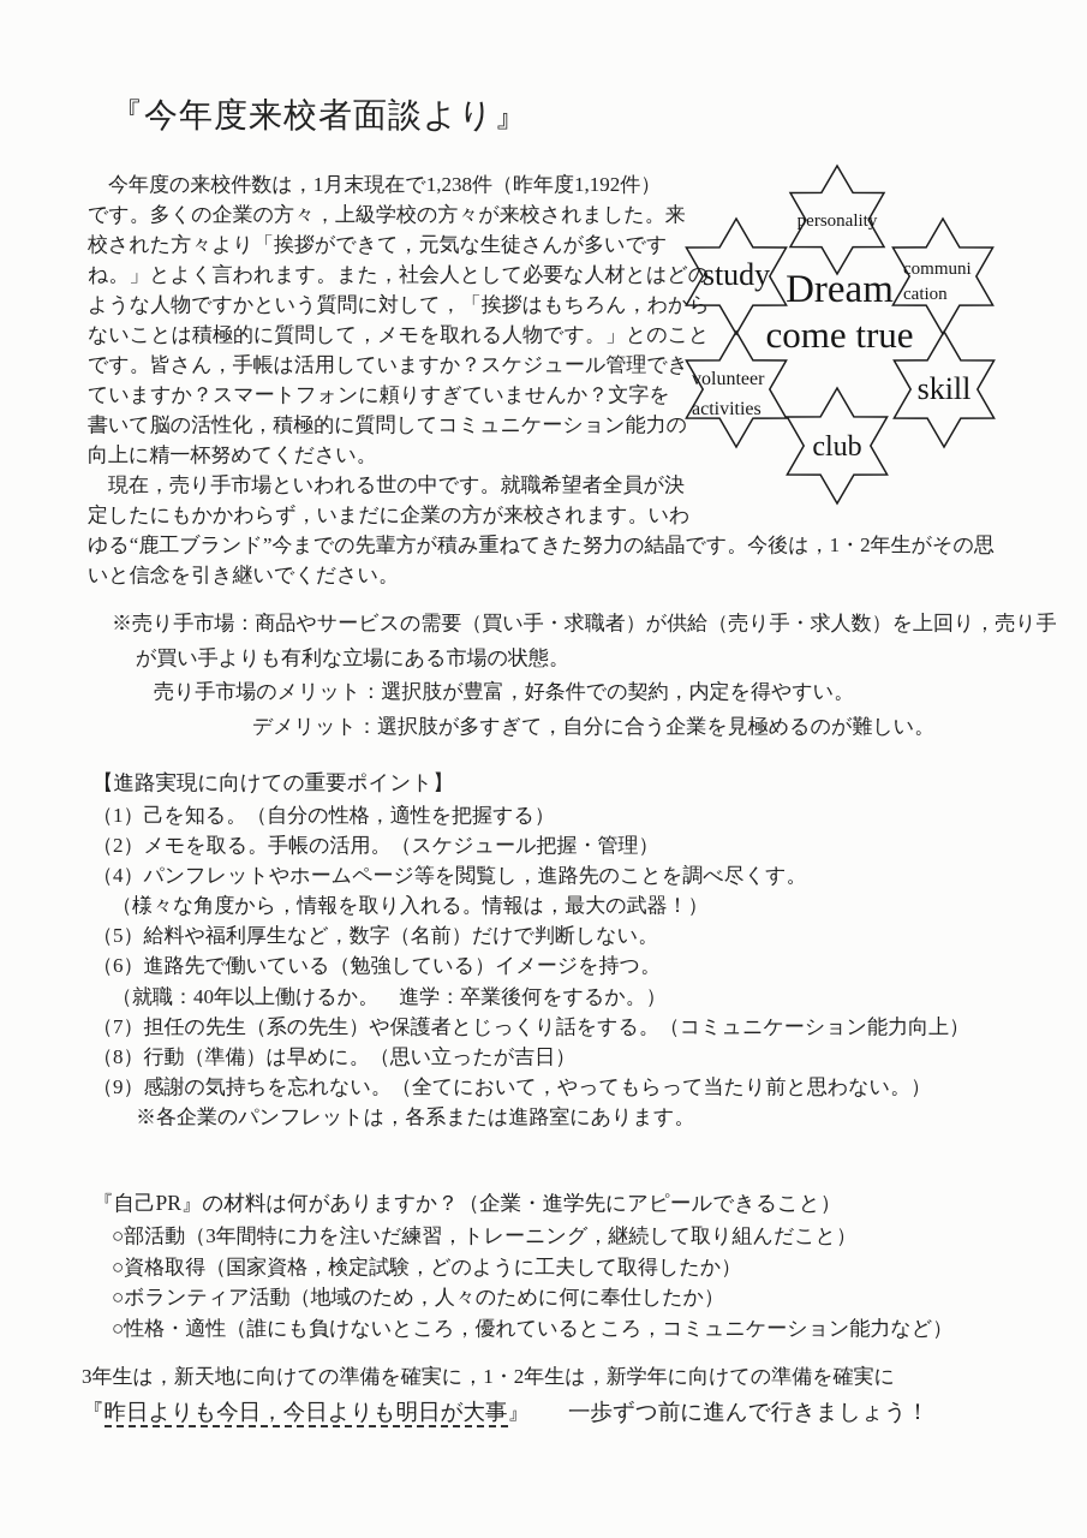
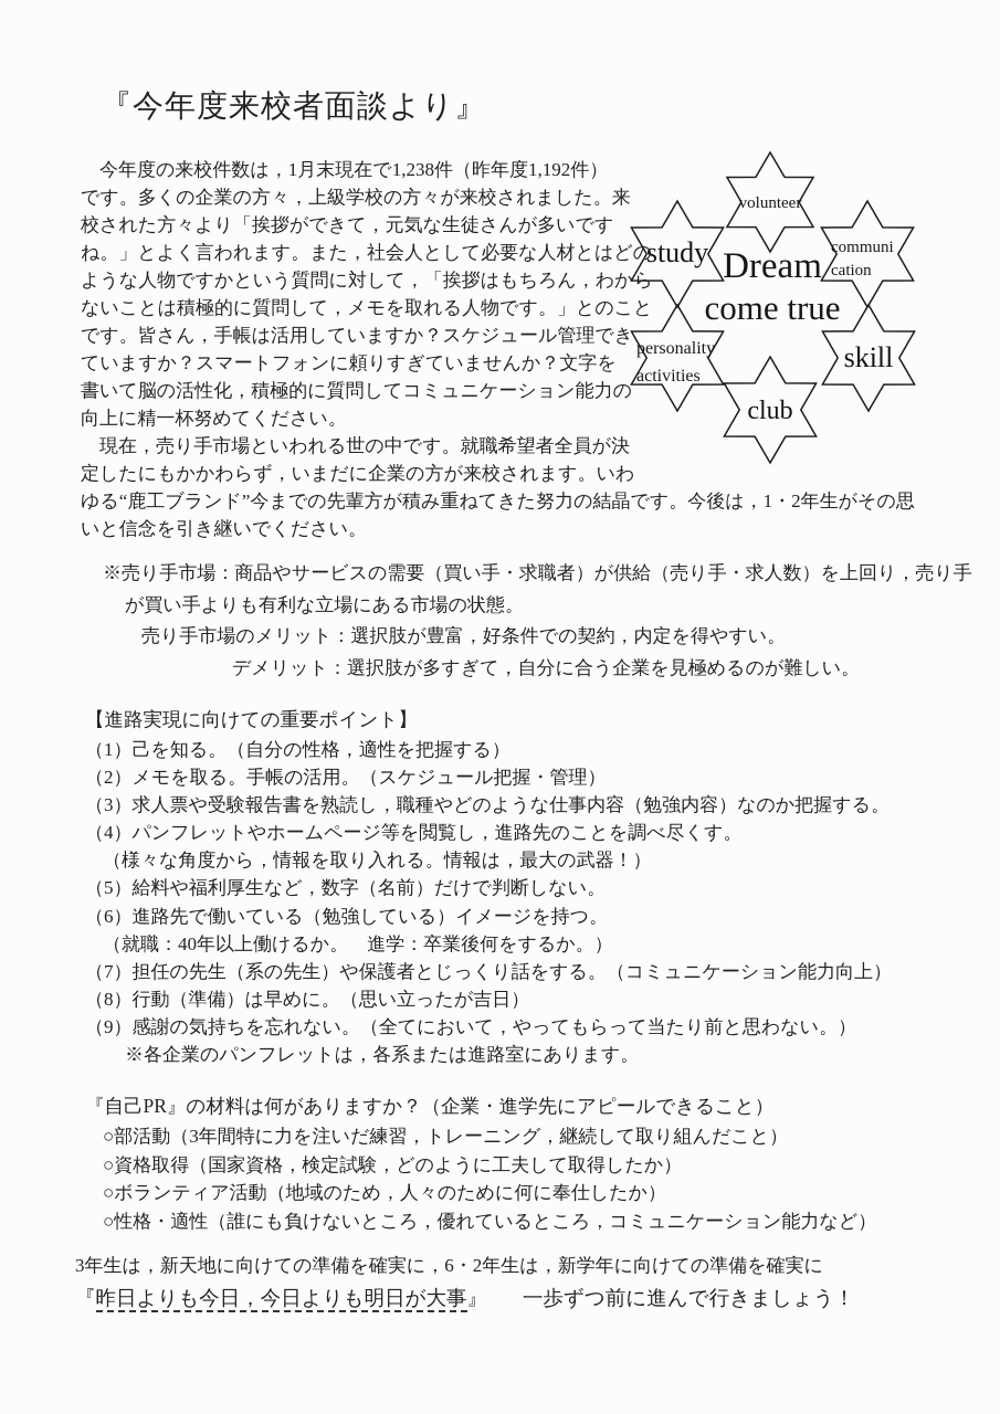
  『今年度来校者面談より』
  今年度の来校件数は，1月末現在で1,238件（昨年度1,192件）
  です。多くの企業の方々，上級学校の方々が来校されました。来
  校された方々より「挨拶ができて，元気な生徒さんが多いです
  ね。」とよく言われます。また，社会人として必要な人材とはどの
  ような人物ですかという質問に対して，「挨拶はもちろん，わか
  ないことは積極的に質問して，メモを取れる人物です。」とのこと
  です。皆さん，手帳は活用していますか？スケジュール管理でき
  ていますか？スマートフォンに頼りすぎていませんか？文字を
  書いて脳の活性化，積極的に質問してコミュニケーション能力の
  向上に精一杯努めてください。
  現在，売り手市場といわれる世の中です。就職希望者全員が決
  定したにもかかわらず，いまだに企業の方が来校されます。いわ
  ゆる“鹿工ブランド”今までの先輩方が積み重ねてきた努力の結晶です。今後は，1・2年生がその思
  いと信念を引き継いでください。
- personality
+ volunteer
  study
  communi
  cation
- volunteer
+ personality
  activities
  skill
  club
  Dream
  come true
  ※売り手市場：商品やサービスの需要（買い手・求職者）が供給（売り手・求人数）を上回り，売り手
  が買い手よりも有利な立場にある市場の状態。
  売り手市場のメリット：選択肢が豊富，好条件での契約，内定を得やすい。
  デメリット：選択肢が多すぎて，自分に合う企業を見極めるのが難しい。
  【進路実現に向けての重要ポイント】
  （1）己を知る。（自分の性格，適性を把握する）
  （2）メモを取る。手帳の活用。（スケジュール把握・管理）
+ （3）求人票や受験報告書を熟読し，職種やどのような仕事内容（勉強内容）なのか把握する。
  （4）パンフレットやホームページ等を閲覧し，進路先のことを調べ尽くす。
  （様々な角度から，情報を取り入れる。情報は，最大の武器！）
  （5）給料や福利厚生など，数字（名前）だけで判断しない。
  （6）進路先で働いている（勉強している）イメージを持つ。
  （就職：40年以上働けるか。 進学：卒業後何をするか。）
  （7）担任の先生（系の先生）や保護者とじっくり話をする。（コミュニケーション能力向上）
  （8）行動（準備）は早めに。（思い立ったが吉日）
  （9）感謝の気持ちを忘れない。（全てにおいて，やってもらって当たり前と思わない。）
  ※各企業のパンフレットは，各系または進路室にあります。
  『自己PR』の材料は何がありますか？（企業・進学先にアピールできること）
  ○部活動（3年間特に力を注いだ練習，トレーニング，継続して取り組んだこと）
  ○資格取得（国家資格，検定試験，どのように工夫して取得したか）
  ○ボランティア活動（地域のため，人々のために何に奉仕したか）
  ○性格・適性（誰にも負けないところ，優れているところ，コミュニケーション能力など）
- 3年生は，新天地に向けての準備を確実に，1・2年生は，新学年に向けての準備を確実に
+ 3年生は，新天地に向けての準備を確実に，6・2年生は，新学年に向けての準備を確実に
  『昨日よりも今日，今日よりも明日が大事』 一歩ずつ前に進んで行きましょう！
